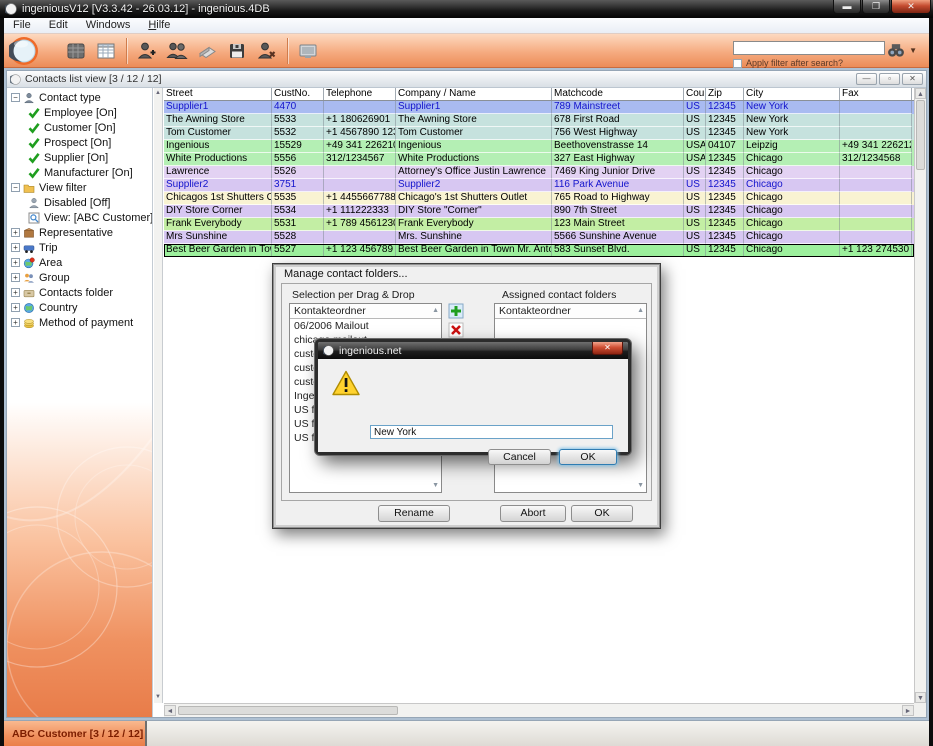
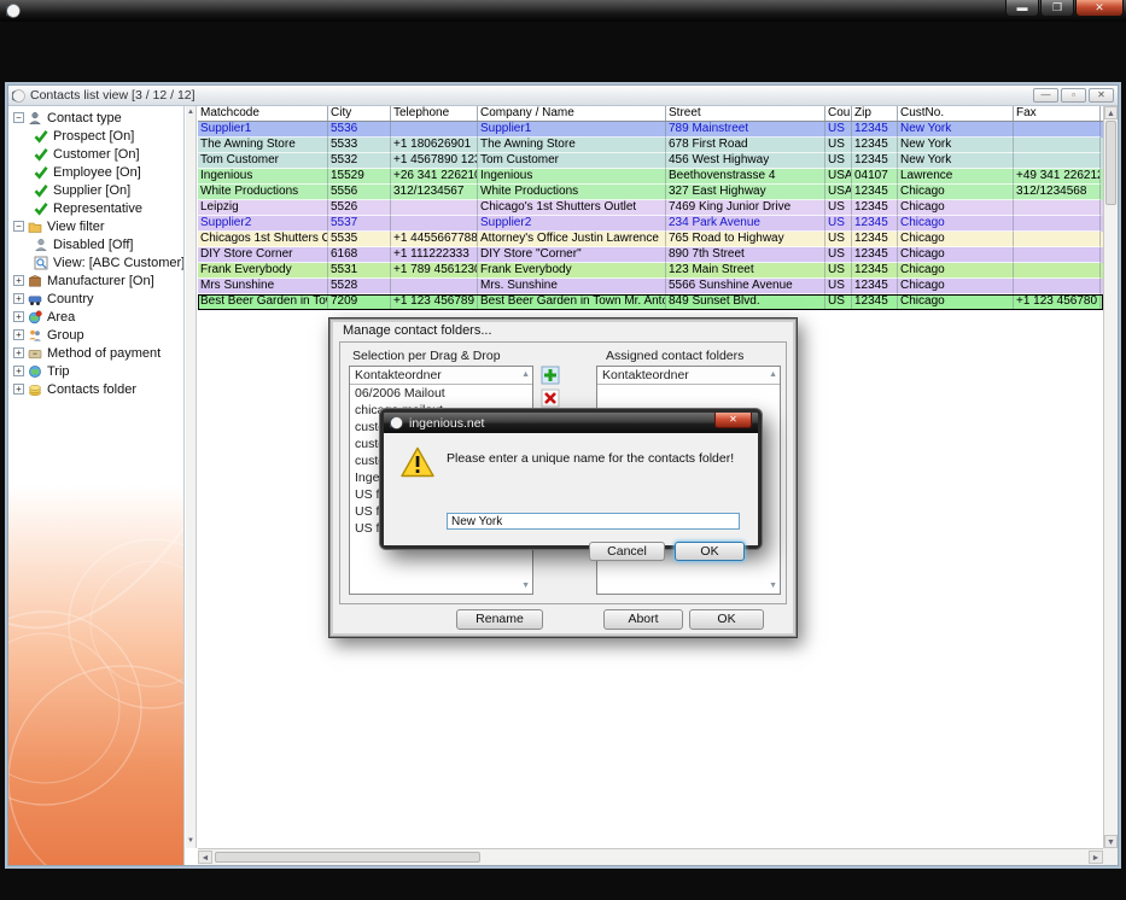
- ingeniousV12 [V3.3.42 - 26.03.12] - ingenious.4DB
  ▬
  ❐
  ✕
- File
- Edit
- Windows
- Hilfe
- Apply filter after search?
- ▼
  Contacts list view [3 / 12 / 12]
  —
  ▫
  ✕
  −
  Contact type
- Employee [On]
+ Prospect [On]
  Customer [On]
- Prospect [On]
+ Employee [On]
  Supplier [On]
- Manufacturer [On]
+ Representative
  −
  View filter
  Disabled [Off]
  View: [ABC Customer]
  +
- Representative
+ Manufacturer [On]
  +
- Trip
+ Country
  +
  Area
  +
  Group
  +
- Contacts folder
+ Method of payment
  +
- Country
+ Trip
  +
- Method of payment
+ Contacts folder
- Street
+ Matchcode
- CustNo.
+ City
  Telephone
  Company / Name
- Matchcode
+ Street
  Cou
  Zip
- City
+ CustNo.
  Fax
  Supplier1
- 4470
+ 5536
  Supplier1
  789 Mainstreet
  US
  12345
  New York
  The Awning Store
  5533
  +1 180626901
  The Awning Store
  678 First Road
  US
  12345
  New York
  Tom Customer
  5532
  +1 4567890 123
  Tom Customer
- 756 West Highway
+ 456 West Highway
  US
  12345
  New York
  Ingenious
  15529
- +49 341 226210
+ +26 341 226210
  Ingenious
- Beethovenstrasse 14
+ Beethovenstrasse 4
  USA
  04107
- Leipzig
+ Lawrence
  +49 341 226212
  White Productions
  5556
  312/1234567
  White Productions
  327 East Highway
  USA
  12345
  Chicago
  312/1234568
- Lawrence
+ Leipzig
  5526
- Attorney's Office Justin Lawrence
+ Chicago's 1st Shutters Outlet
  7469 King Junior Drive
  US
  12345
  Chicago
  Supplier2
- 3751
+ 5537
  Supplier2
- 116 Park Avenue
+ 234 Park Avenue
  US
  12345
  Chicago
  Chicagos 1st Shutters O
  5535
  +1 4455667788
- Chicago's 1st Shutters Outlet
+ Attorney's Office Justin Lawrence
  765 Road to Highway
  US
  12345
  Chicago
  DIY Store Corner
- 5534
+ 6168
  +1 111222333
  DIY Store "Corner"
  890 7th Street
  US
  12345
  Chicago
  Frank Everybody
  5531
  +1 789 4561230
  Frank Everybody
  123 Main Street
  US
  12345
  Chicago
  Mrs Sunshine
  5528
  Mrs. Sunshine
  5566 Sunshine Avenue
  US
  12345
  Chicago
  Best Beer Garden in To
- 5527
+ 7209
  +1 123 456789
  Best Beer Garden in Town Mr. Anto
- 583 Sunset Blvd.
+ 849 Sunset Blvd.
  US
  12345
  Chicago
- +1 123 274530
+ +1 123 456780
  Manage contact folders...
  Selection per Drag & Drop
  Assigned contact folders
  Kontakteordner
  06/2006 Mailout
  Kontakteordner
  Rename
  Abort
  OK
  ingenious.net
  ✕
+ Please enter a unique name for the contacts folder!
  New York
  Cancel
  OK
- ABC Customer [3 / 12 / 12]
